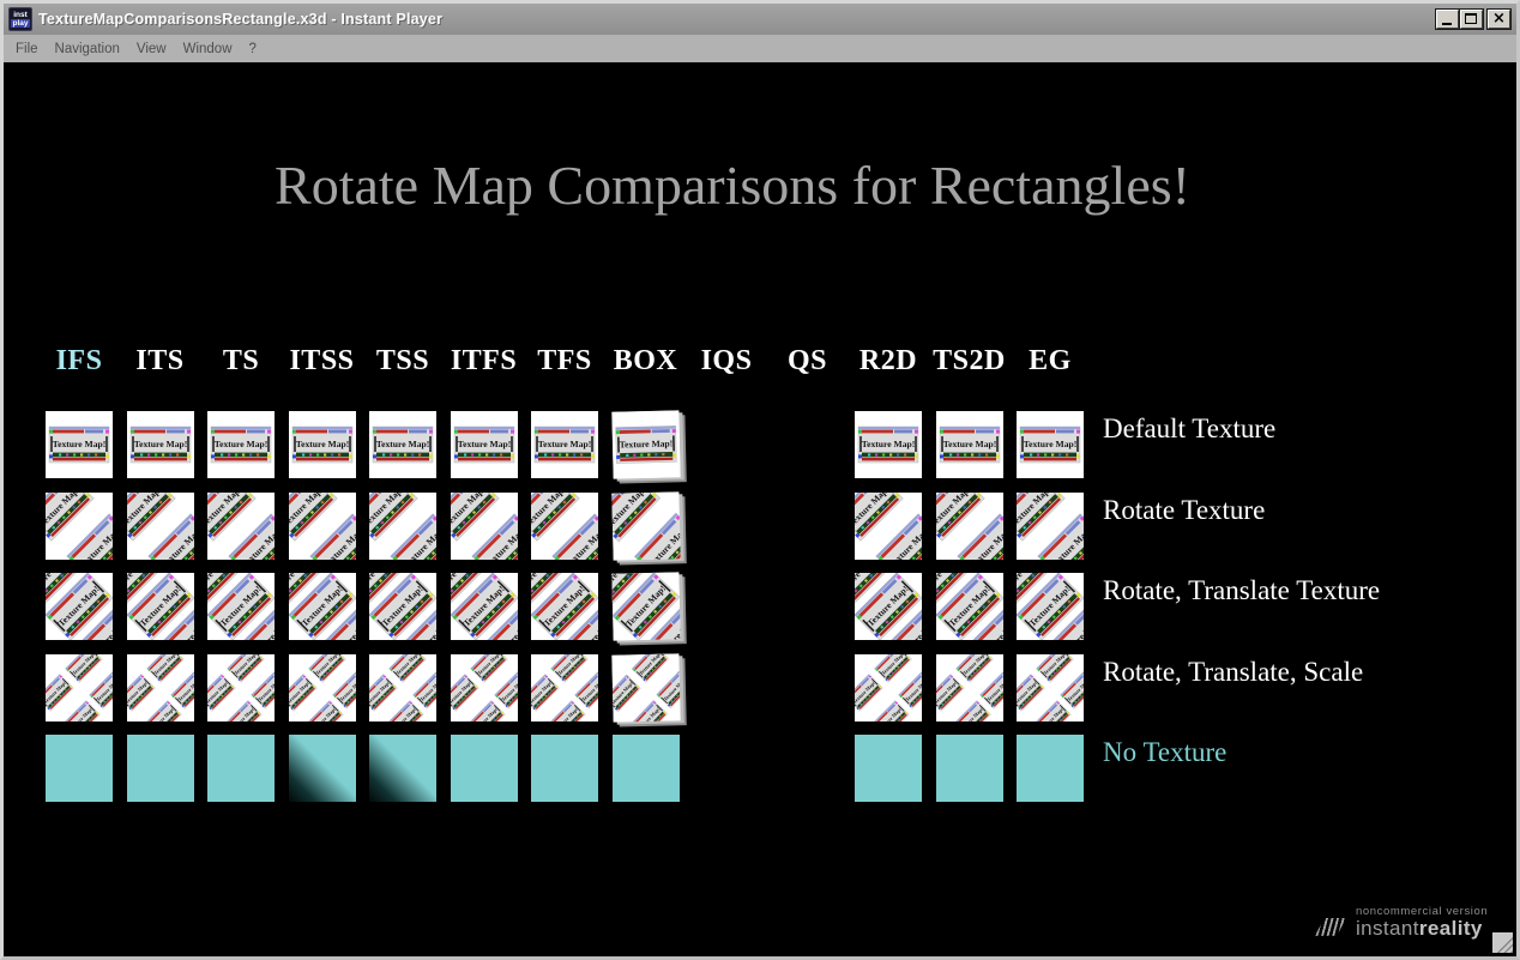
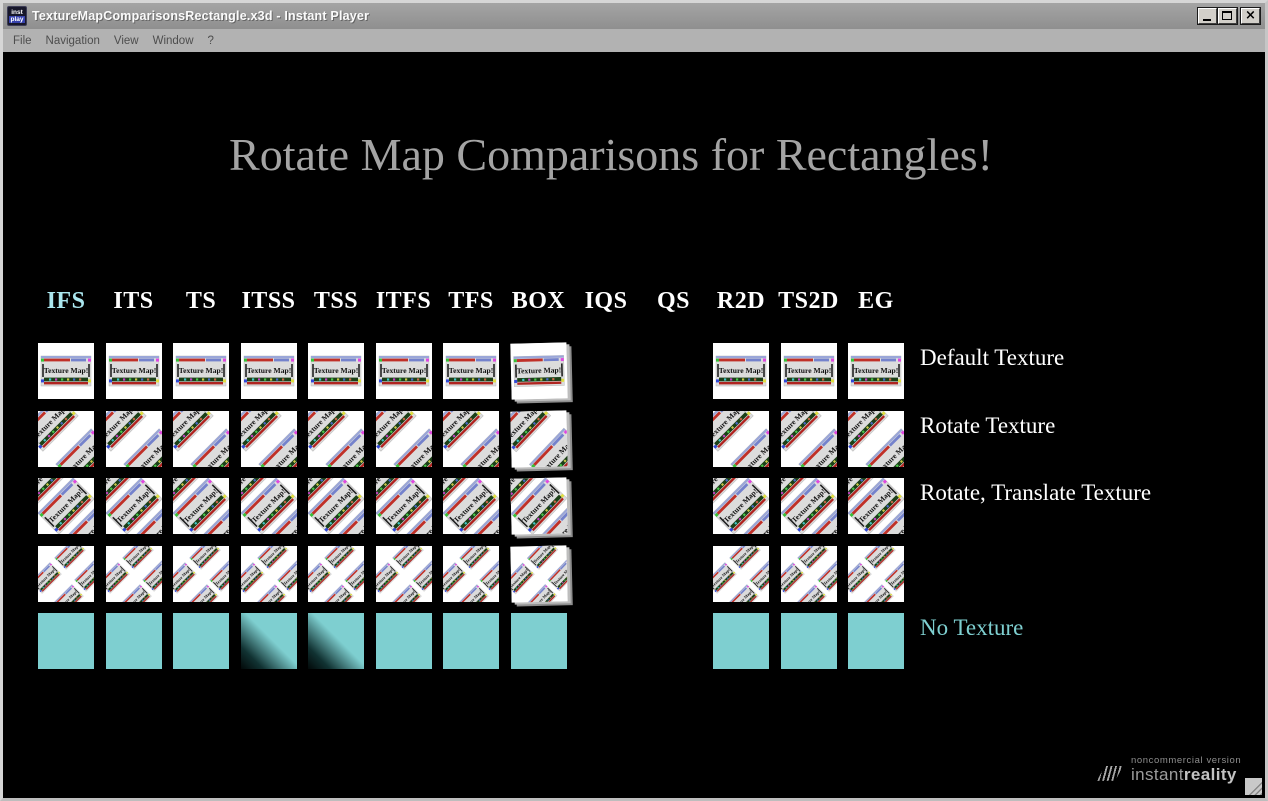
  TextureMapComparisonsRectangle.x3d - Instant Player
  ×
  File
  Navigation
  View
  Window
  ?
  Rotate Map Comparisons for Rectangles!
  IFS
  ITS
  TS
  ITSS
  TSS
  ITFS
  TFS
  BOX
  IQS
  QS
  R2D
  TS2D
  EG
  Default Texture
  Rotate Texture
  Rotate, Translate Texture
- Rotate, Translate, Scale
  No Texture
  noncommercial version
  instantreality
